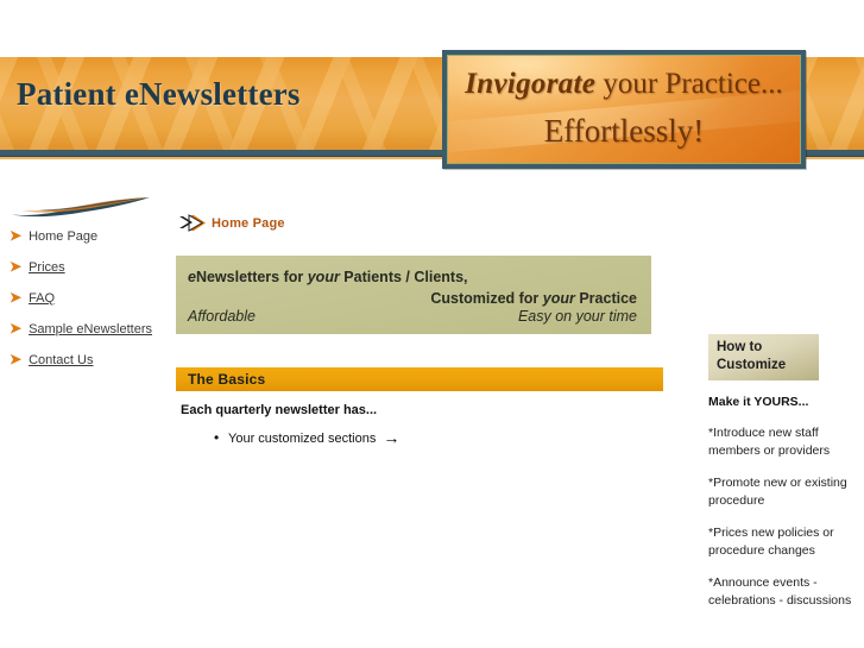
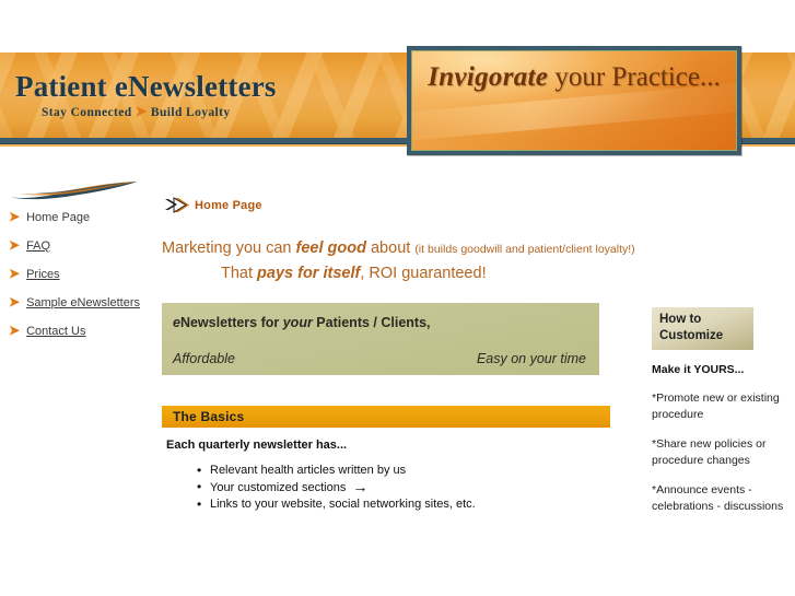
  Patient eNewsletters
+ Stay Connected ➤ Build Loyalty
  Invigorate your Practice...
- Effortlessly!
  ➤
  Home Page
  ➤
- Prices
+ FAQ
  ➤
- FAQ
+ Prices
  ➤
  Sample eNewsletters
  ➤
  Contact Us
  Home Page
+ Marketing you can feel good about (it builds goodwill and patient/client loyalty!)
+ That pays for itself, ROI guaranteed!
  eNewsletters for your Patients / Clients,
- Customized for your Practice
  Affordable
  Easy on your time
  The Basics
  Each quarterly newsletter has...
+ Relevant health articles written by us
  Your customized sections →
+ Links to your website, social networking sites, etc.
  How to
  Customize
  Make it YOURS...
- *Introduce new staff members or providers
  *Promote new or existing procedure
- *Prices new policies or procedure changes
+ *Share new policies or procedure changes
  *Announce events - celebrations - discussions
